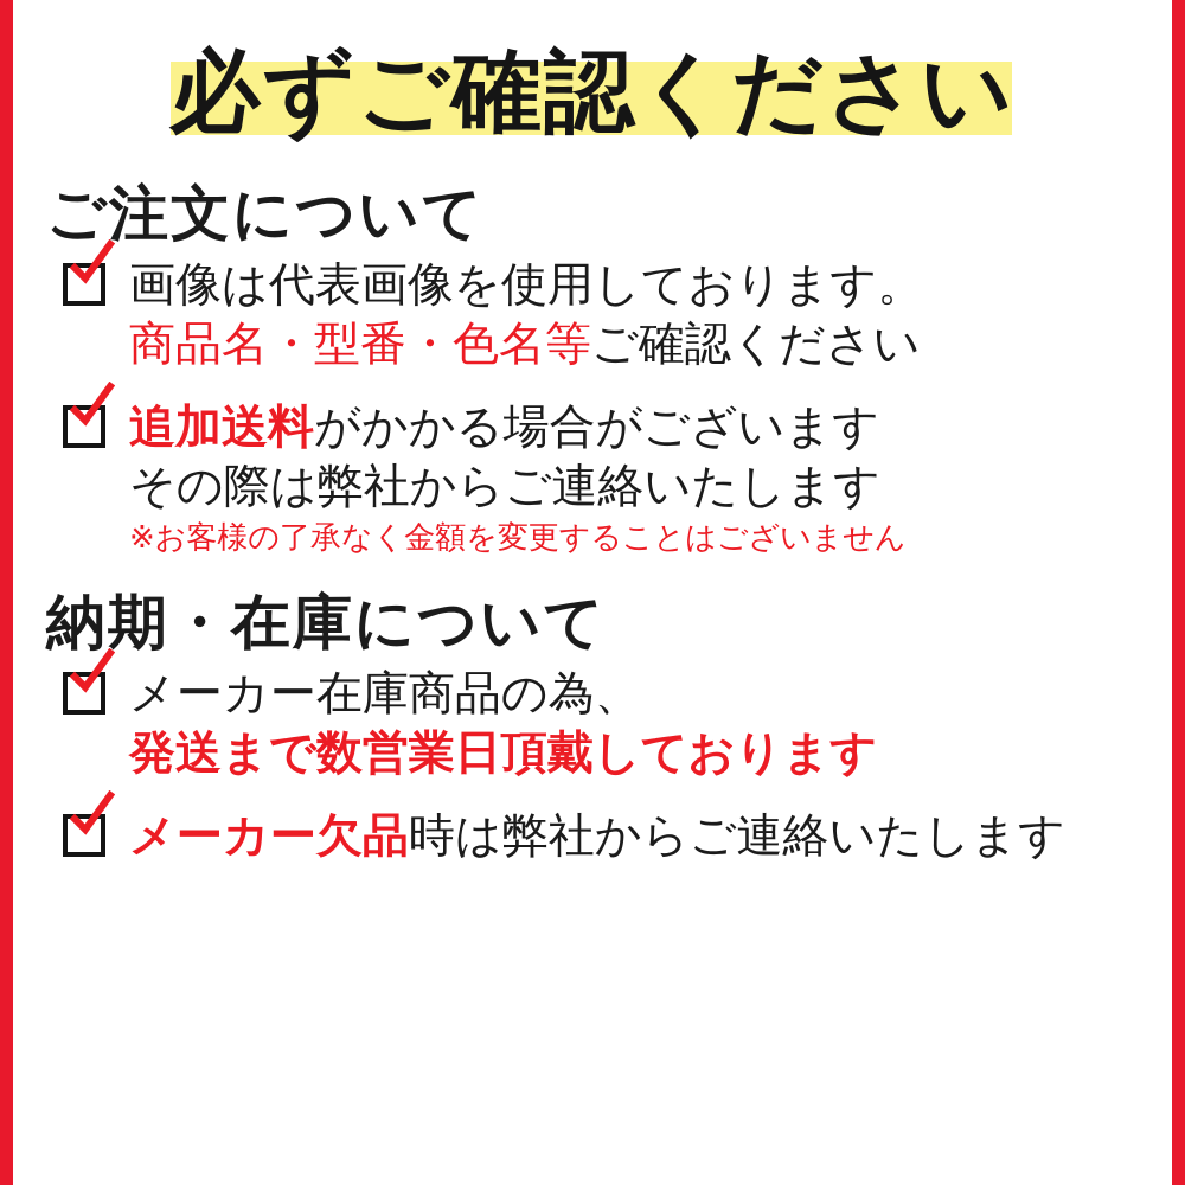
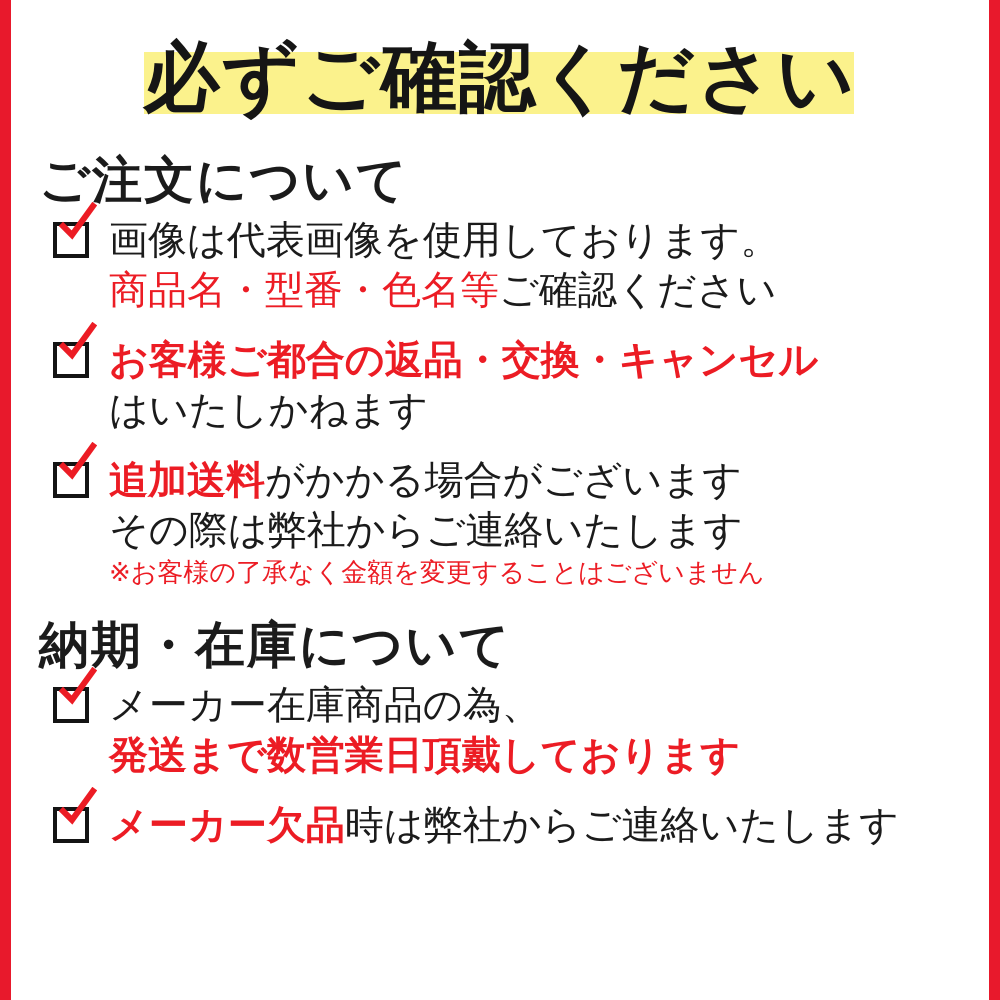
  必ずご確認ください
  ご注文について
  画像は代表画像を使用しております。
  商品名・型番・色名等ご確認ください
+ お客様ご都合の返品・交換・キャンセル
+ はいたしかねます
  追加送料がかかる場合がございます
  その際は弊社からご連絡いたします
  ※お客様の了承なく金額を変更することはございません
  納期・在庫について
  メーカー在庫商品の為、
  発送まで数営業日頂戴しております
  メーカー欠品時は弊社からご連絡いたします
